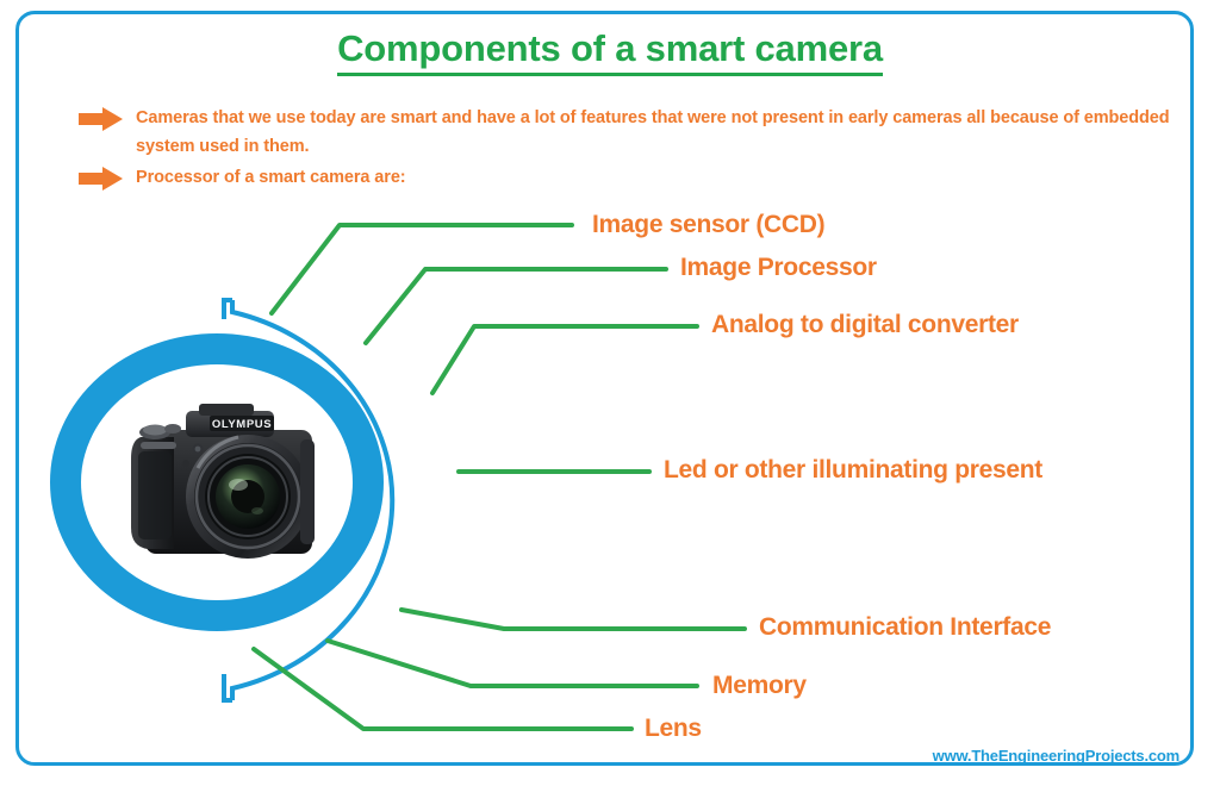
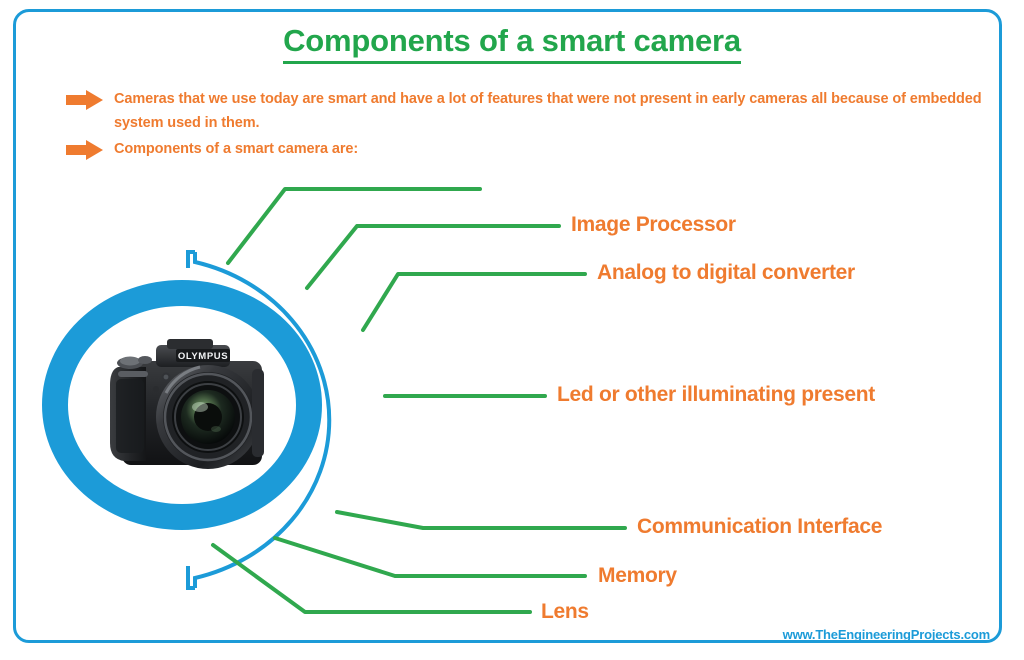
  Components of a smart camera
  Cameras that we use today are smart and have a lot of features that were not present in early cameras all because of embedded system used in them.
- Processor of a smart camera are:
+ Components of a smart camera are:
  OLYMPUS
- Image sensor (CCD)
  Image Processor
  Analog to digital converter
  Led or other illuminating present
  Communication Interface
  Memory
  Lens
  www.TheEngineeringProjects.com
